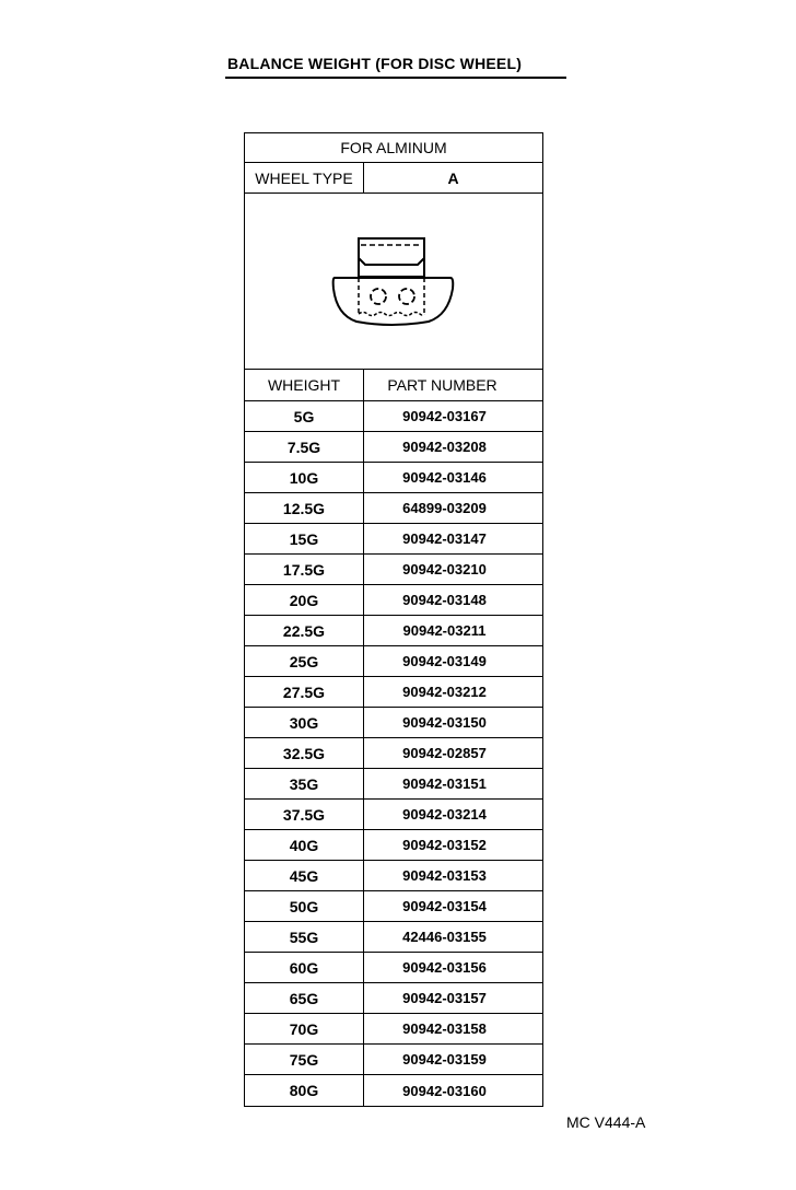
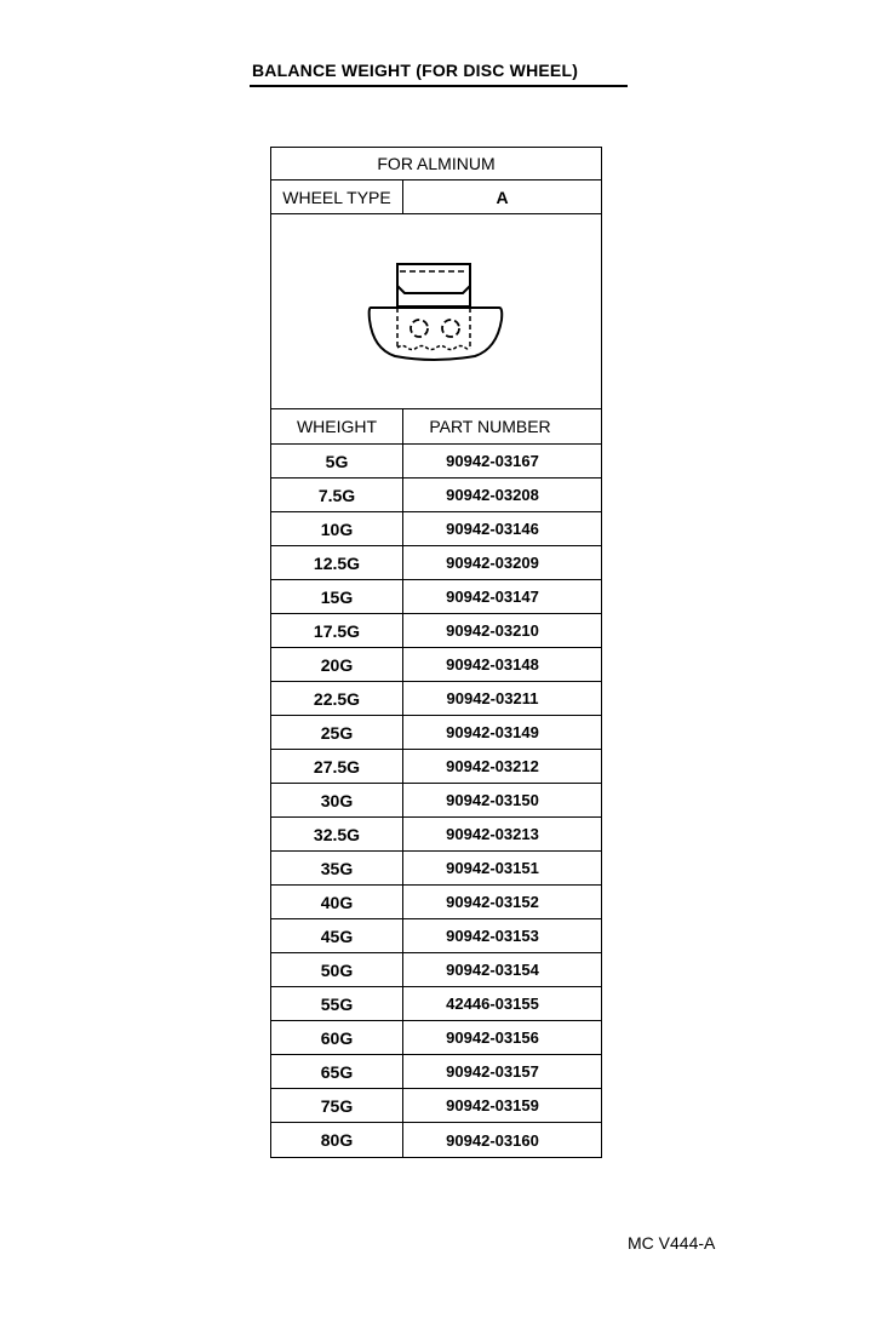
  BALANCE WEIGHT (FOR DISC WHEEL)
  FOR ALMINUM
  WHEEL TYPE
  A
  WHEIGHT
  PART NUMBER
  5G
  90942-03167
  7.5G
  90942-03208
  10G
  90942-03146
  12.5G
- 64899-03209
+ 90942-03209
  15G
  90942-03147
  17.5G
  90942-03210
  20G
  90942-03148
  22.5G
  90942-03211
  25G
  90942-03149
  27.5G
  90942-03212
  30G
  90942-03150
  32.5G
- 90942-02857
+ 90942-03213
  35G
  90942-03151
- 37.5G
- 90942-03214
  40G
  90942-03152
  45G
  90942-03153
  50G
  90942-03154
  55G
  42446-03155
  60G
  90942-03156
  65G
  90942-03157
- 70G
- 90942-03158
  75G
  90942-03159
  80G
  90942-03160
  MC V444-A
